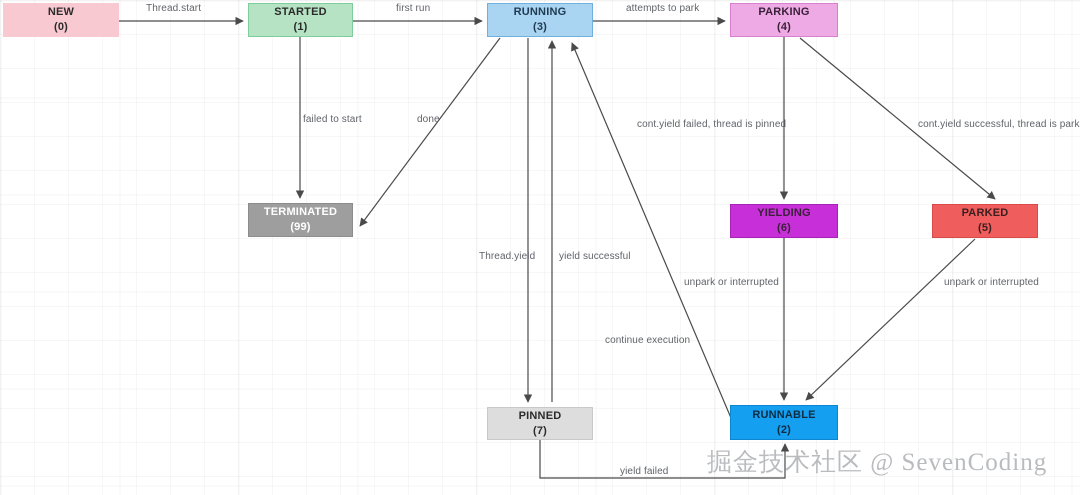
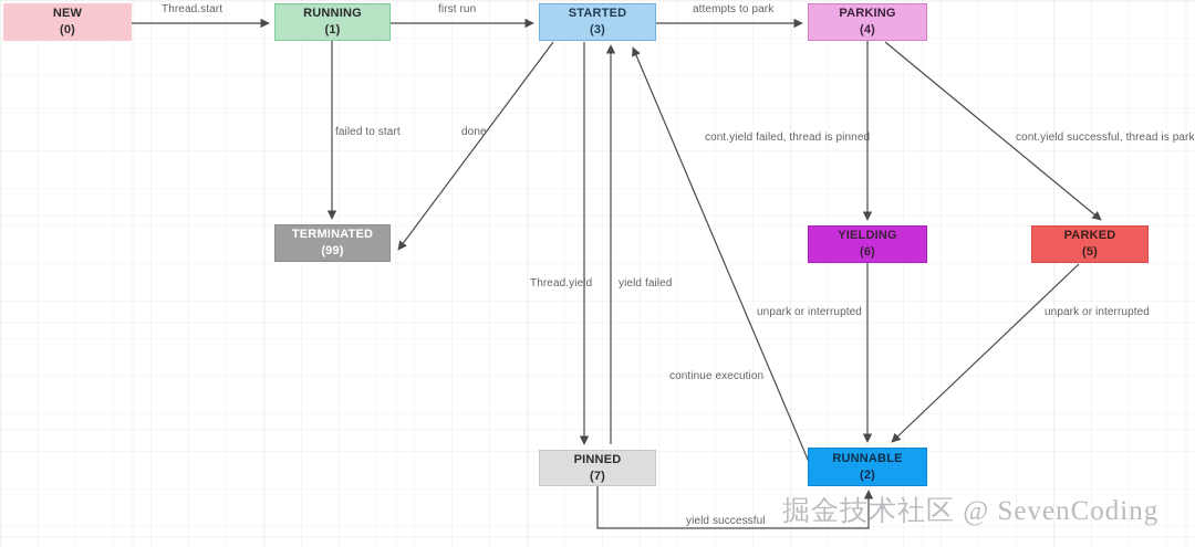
  NEW
  (0)
- STARTED
+ RUNNING
  (1)
- RUNNING
+ STARTED
  (3)
  PARKING
  (4)
  TERMINATED
  (99)
  YIELDING
  (6)
  PARKED
  (5)
  PINNED
  (7)
  RUNNABLE
  (2)
  Thread.start
  first run
  attempts to park
  failed to start
  done
  cont.yield failed, thread is pinned
  cont.yield successful, thread is park
  Thread.yield
- yield successful
+ yield failed
  unpark or interrupted
  unpark or interrupted
  continue execution
- yield failed
+ yield successful
  掘金技术社区 @ SevenCoding
